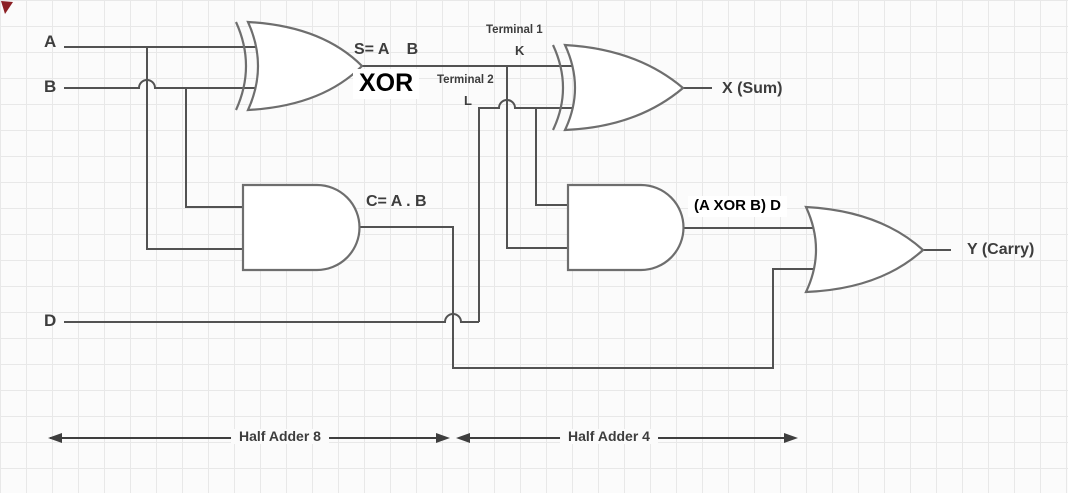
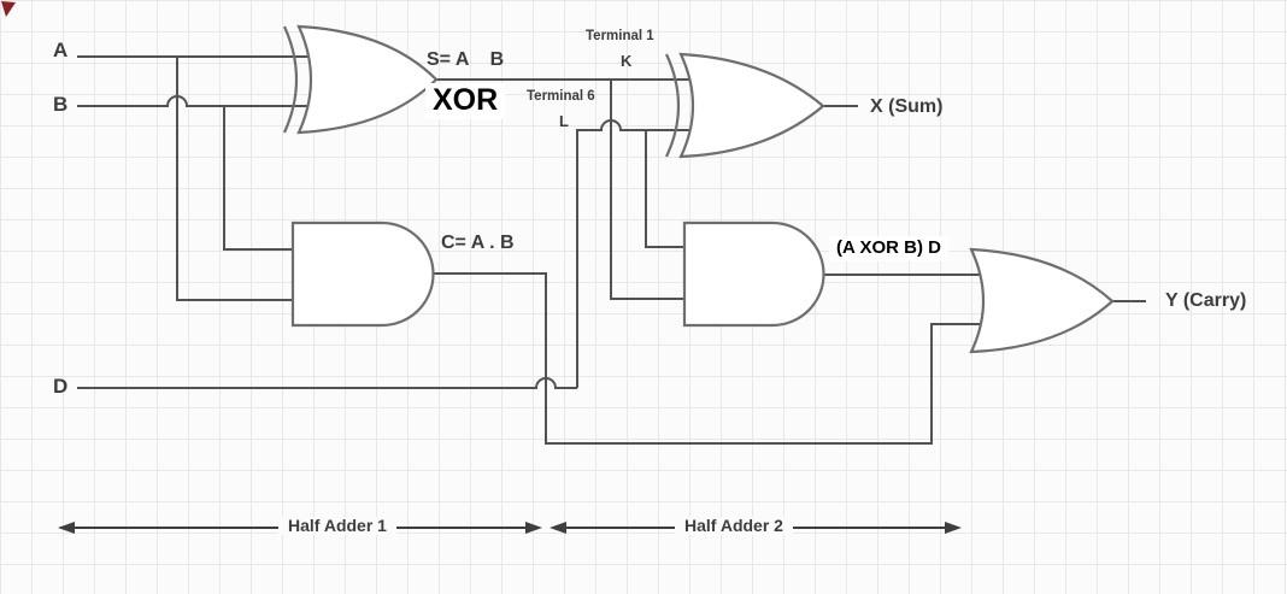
  A
  B
  D
  S= A B
  C= A . B
  XOR
  (A XOR B) D
  Terminal 1
  K
- Terminal 2
+ Terminal 6
  L
  X (Sum)
  Y (Carry)
- Half Adder 8
+ Half Adder 1
- Half Adder 4
+ Half Adder 2
